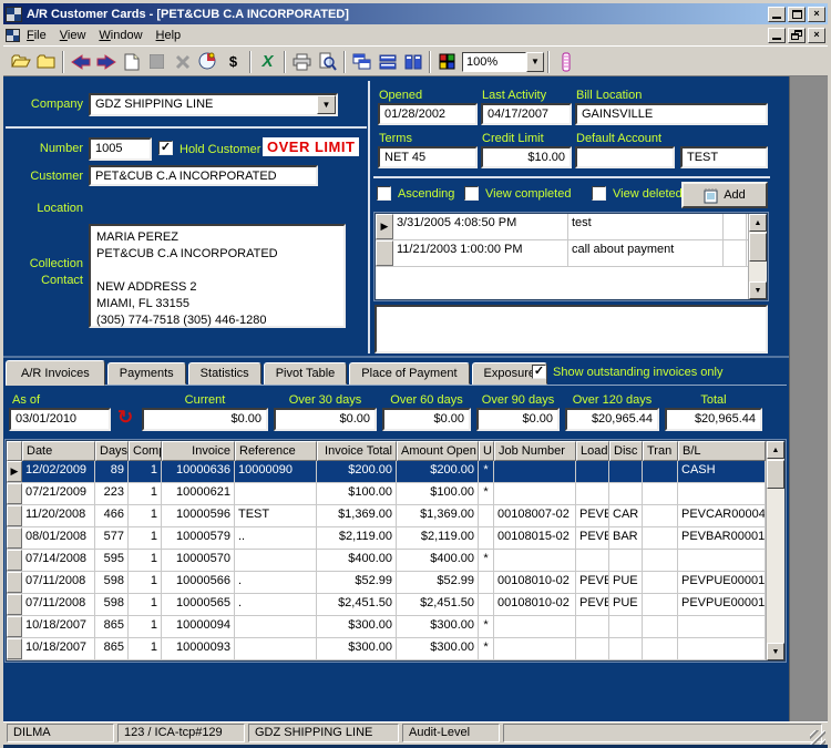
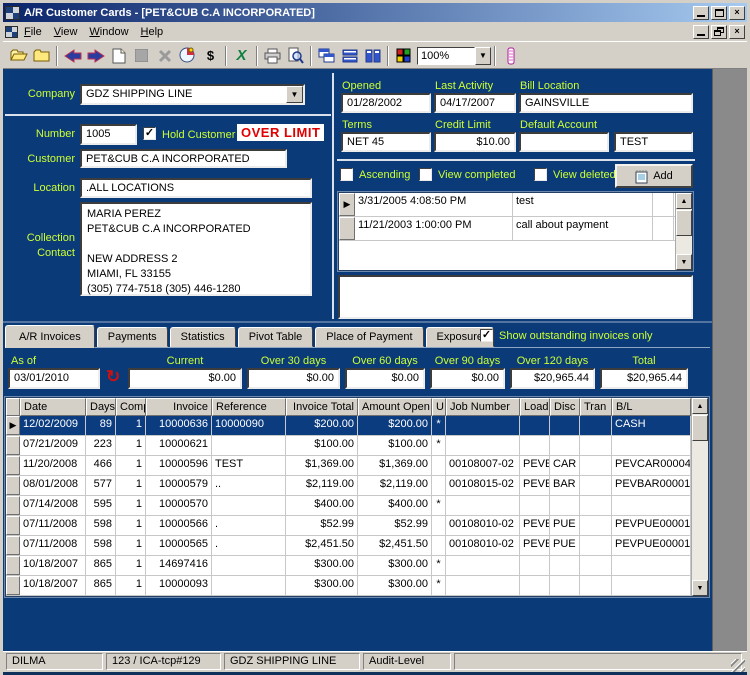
  A/R Customer Cards - [PET&CUB C.A INCORPORATED]
  ×
  File
  View
  Window
  Help
  ×
  $
  X
  100%
  ▼
  Company
  GDZ SHIPPING LINE
  ▼
  Number
  1005
  ✓
  Hold Customer
  OVER LIMIT
  Customer
  PET&CUB C.A INCORPORATED
  Location
+ .ALL LOCATIONS
  Collection
  Contact
  MARIA PEREZ
  PET&CUB C.A INCORPORATED
  NEW ADDRESS 2
  MIAMI, FL 33155
  (305) 774-7518 (305) 446-1280
  Opened
  01/28/2002
  Last Activity
  04/17/2007
  Bill Location
  GAINSVILLE
  Terms
  NET 45
  Credit Limit
  $10.00
  Default Account
  TEST
  Ascending
  View completed
  View deleted
  Add
  ▶
  3/31/2005 4:08:50 PM
  test
  11/21/2003 1:00:00 PM
  call about payment
  A/R Invoices
  Payments
  Statistics
  Pivot Table
  Place of Payment
  Exposur
  ✓
  Show outstanding invoices only
  As of
  03/01/2010
  ↻
  Current
  $0.00
  Over 30 days
  $0.00
  Over 60 days
  $0.00
  Over 90 days
  $0.00
  Over 120 days
  $20,965.44
  Total
  $20,965.44
  Date
  Days
  Com
  Invoice
  Reference
  Invoice Total
  Amount Open
  U
  Job Number
  Load
  Disc
  Tran
  B/L
  ▶
  12/02/2009
  89
  1
  10000636
  10000090
  $200.00
  $200.00
  *
  CASH
  07/21/2009
  223
  1
  10000621
  $100.00
  $100.00
  *
  11/20/2008
  466
  1
  10000596
  TEST
  $1,369.00
  $1,369.00
  00108007-02
  PEVE
  CAR
  PEVCAR00004
  08/01/2008
  577
  1
  10000579
  ..
  $2,119.00
  $2,119.00
  00108015-02
  PEVE
  BAR
  PEVBAR00001
  07/14/2008
  595
  1
  10000570
  $400.00
  $400.00
  *
  07/11/2008
  598
  1
  10000566
  .
  $52.99
  $52.99
  00108010-02
  PEVE
  PUE
  PEVPUE00001
  07/11/2008
  598
  1
  10000565
  .
  $2,451.50
  $2,451.50
  00108010-02
  PEVE
  PUE
  PEVPUE00001
  10/18/2007
  865
  1
- 10000094
+ 14697416
  $300.00
  $300.00
  *
  10/18/2007
  865
  1
  10000093
  $300.00
  $300.00
  *
  DILMA
  123 / ICA-tcp#129
  GDZ SHIPPING LINE
  Audit-Level
